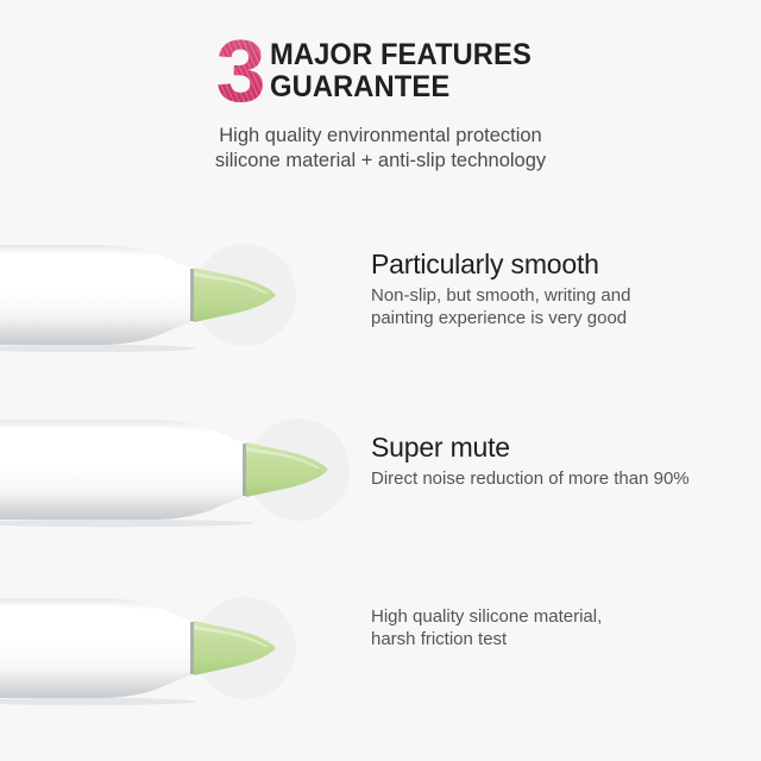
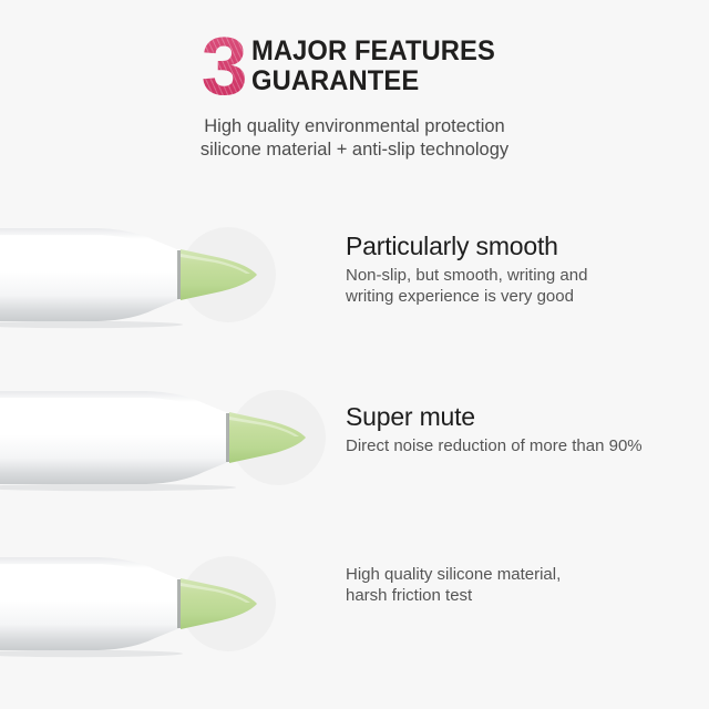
  3
  MAJOR FEATURES
  GUARANTEE
  High quality environmental protection
  silicone material + anti-slip technology
  Particularly smooth
  Non-slip, but smooth, writing and
- painting experience is very good
+ writing experience is very good
  Super mute
  Direct noise reduction of more than 90%
  High quality silicone material,
  harsh friction test
